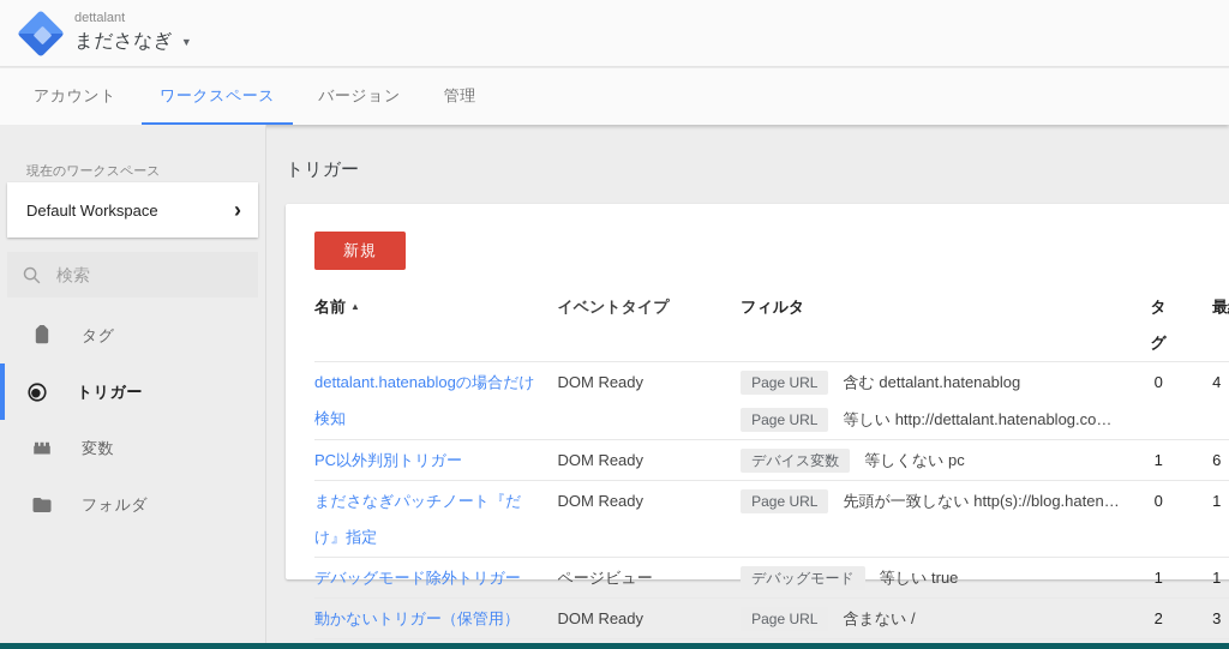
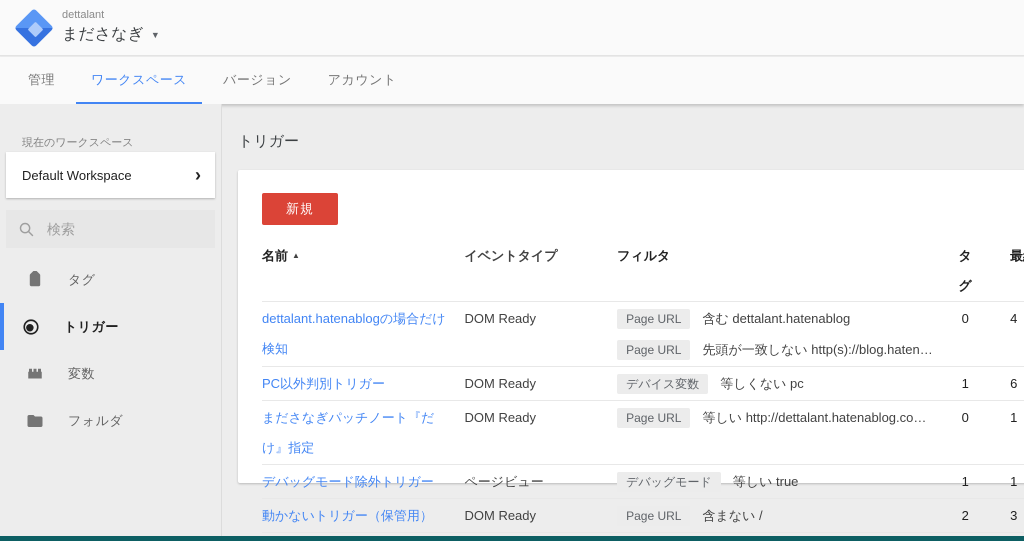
  dettalant
  まださなぎ
  ▼
- アカウント
+ 管理
  ワークスペース
  バージョン
- 管理
+ アカウント
  現在のワークスペース
  Default Workspace
  ›
  検索
  タグ
  トリガー
  変数
  フォルダ
  トリガー
  新規
  名前 ▲
  イベントタイプ
  フィルタ
  タグ
  dettalant.hatenablogの場合だけ検知
  DOM Ready
  Page URL
  含む dettalant.hatenablog
  Page URL
- 等しい http://dettalant.hatenablog.co…
+ 先頭が一致しない http(s)://blog.haten…
  0
  4
  PC以外判別トリガー
  DOM Ready
  デバイス変数
  等しくない pc
  1
  6
  まださなぎパッチノート『だけ』指定
  DOM Ready
  Page URL
- 先頭が一致しない http(s)://blog.haten…
+ 等しい http://dettalant.hatenablog.co…
  0
  1
  デバッグモード除外トリガー
  ページビュー
  デバッグモード
  等しい true
  1
  1
  動かないトリガー（保管用）
  DOM Ready
  Page URL
  含まない /
  2
  3
